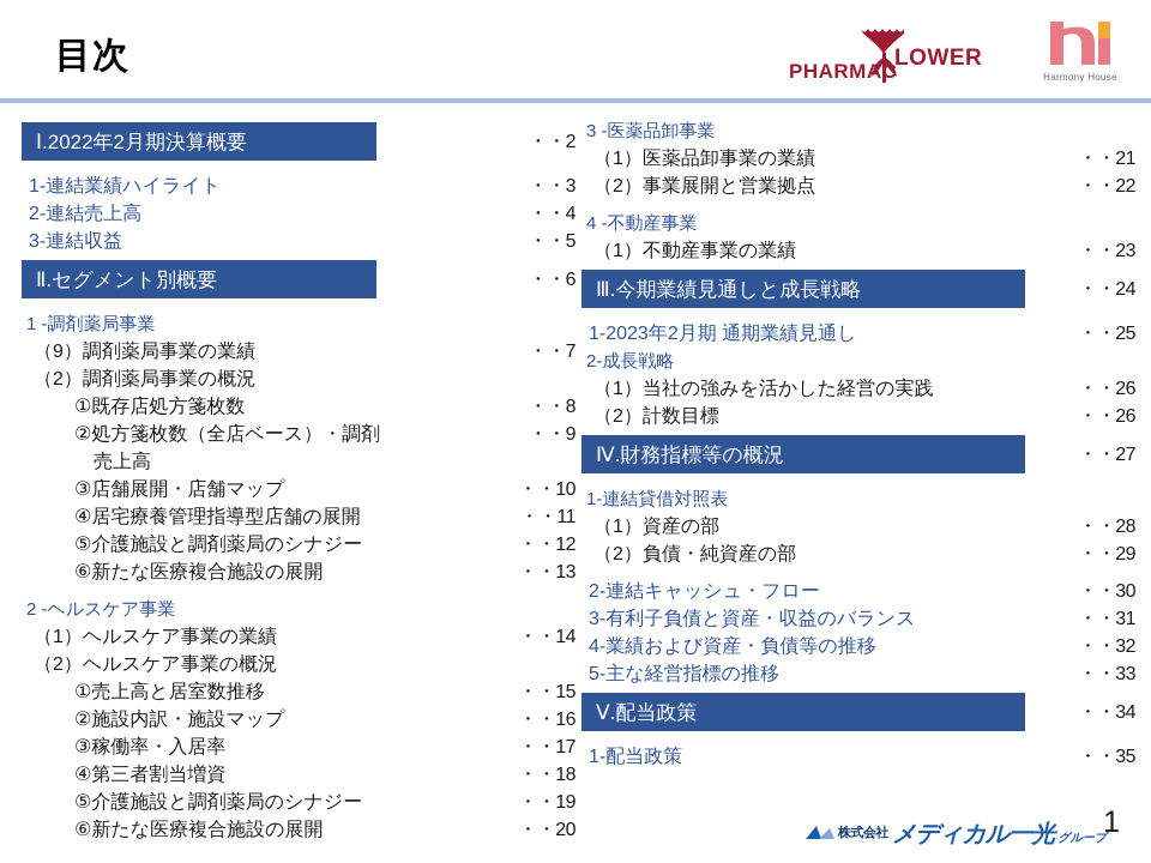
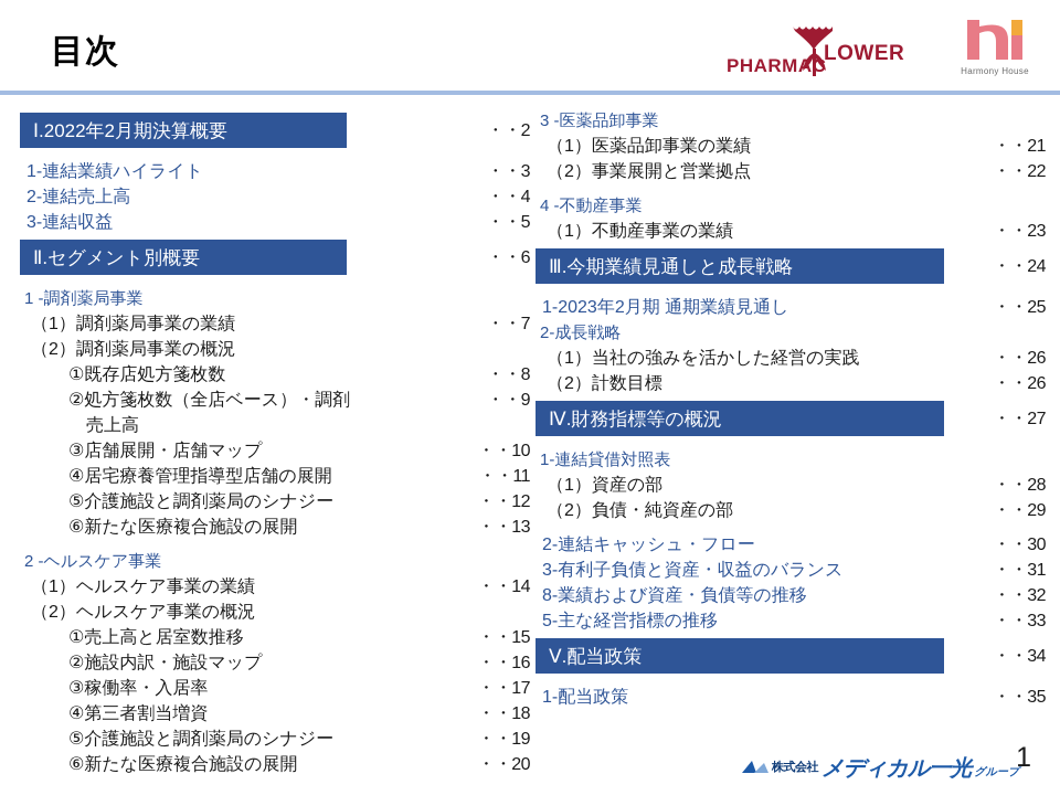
  目次
  PHARMC
  LOWER
  Harmony House
  Ⅰ.2022年2月期決算概要
  ・・2
  1-連結業績ハイライト
  ・・3
  2-連結売上高
  ・・4
  3-連結収益
  ・・5
  Ⅱ.セグメント別概要
  ・・6
  1 -調剤薬局事業
- （9）調剤薬局事業の業績
+ （1）調剤薬局事業の業績
  ・・7
  （2）調剤薬局事業の概況
  ①既存店処方箋枚数
  ・・8
  ②処方箋枚数（全店ベース）・調剤
  ・・9
  売上高
  ③店舗展開・店舗マップ
  ・・10
  ④居宅療養管理指導型店舗の展開
  ・・11
  ⑤介護施設と調剤薬局のシナジー
  ・・12
  ⑥新たな医療複合施設の展開
  ・・13
  2 -ヘルスケア事業
  （1）ヘルスケア事業の業績
  ・・14
  （2）ヘルスケア事業の概況
  ①売上高と居室数推移
  ・・15
  ②施設内訳・施設マップ
  ・・16
  ③稼働率・入居率
  ・・17
  ④第三者割当増資
  ・・18
  ⑤介護施設と調剤薬局のシナジー
  ・・19
  ⑥新たな医療複合施設の展開
  ・・20
  3 -医薬品卸事業
  （1）医薬品卸事業の業績
  ・・21
  （2）事業展開と営業拠点
  ・・22
  4 -不動産事業
  （1）不動産事業の業績
  ・・23
  Ⅲ.今期業績見通しと成長戦略
  ・・24
  1-2023年2月期 通期業績見通し
  ・・25
  2-成長戦略
  （1）当社の強みを活かした経営の実践
  ・・26
  （2）計数目標
  ・・26
  Ⅳ.財務指標等の概況
  ・・27
  1-連結貸借対照表
  （1）資産の部
  ・・28
  （2）負債・純資産の部
  ・・29
  2-連結キャッシュ・フロー
  ・・30
  3-有利子負債と資産・収益のバランス
  ・・31
- 4-業績および資産・負債等の推移
+ 8-業績および資産・負債等の推移
  ・・32
  5-主な経営指標の推移
  ・・33
  Ⅴ.配当政策
  ・・34
  1-配当政策
  ・・35
  株式会社
  メディカル一光
  グループ
  1
